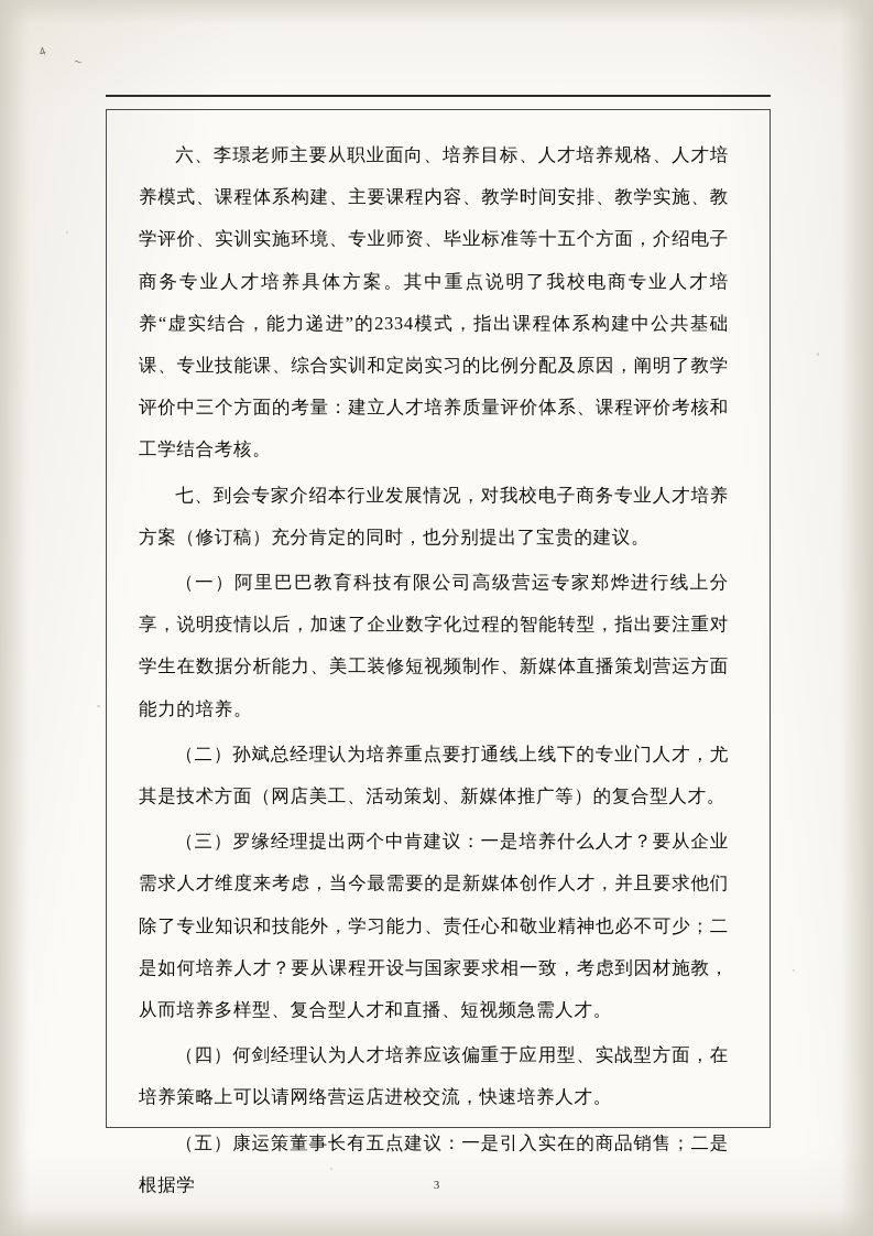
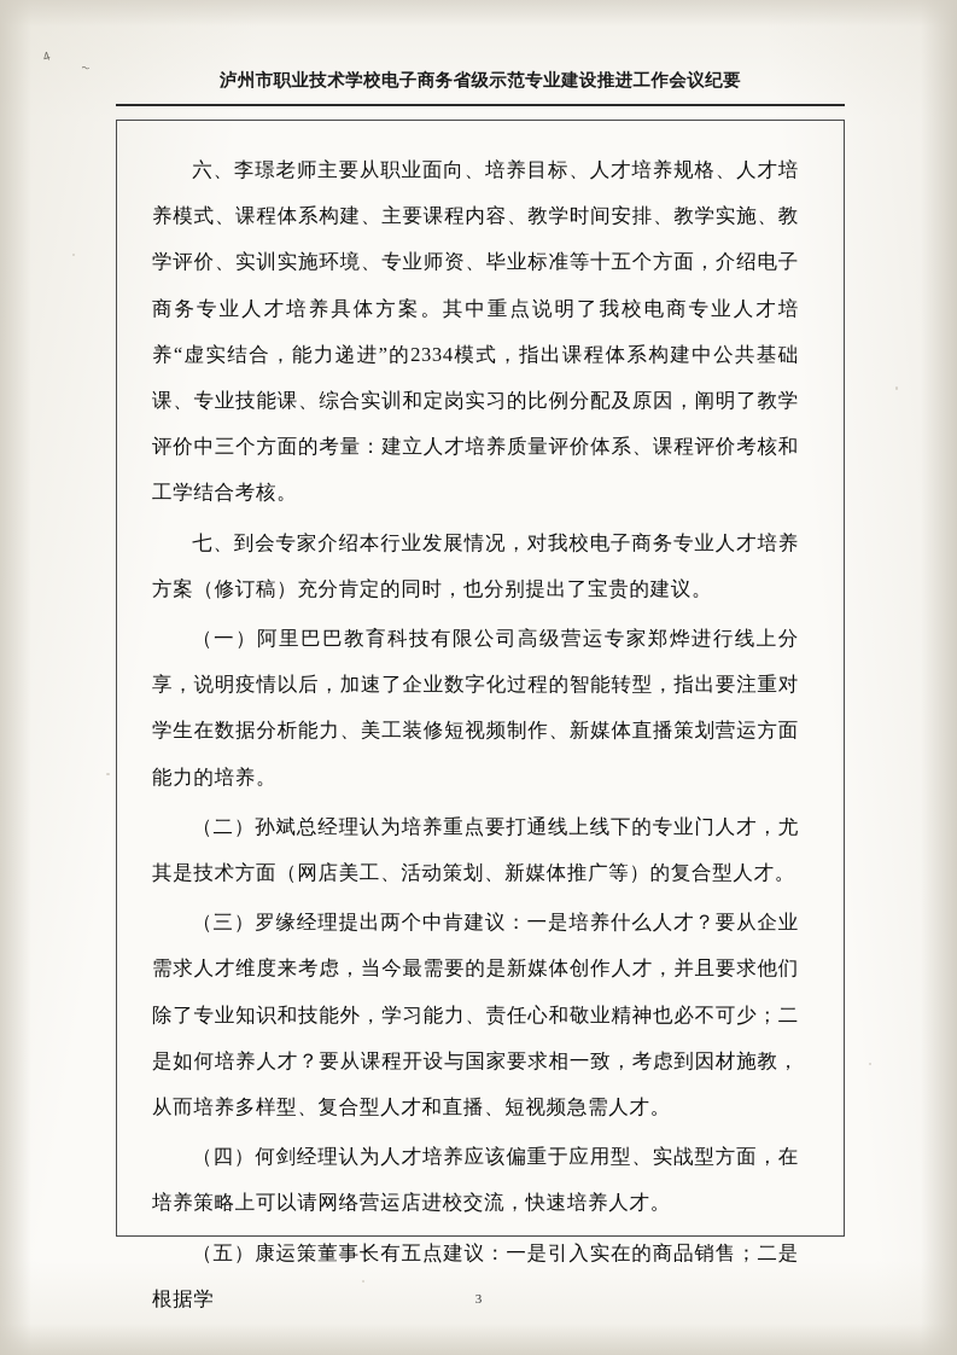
+ 泸州市职业技术学校电子商务省级示范专业建设推进工作会议纪要
  六、李璟老师主要从职业面向、培养目标、人才培养规格、人才培养模式、课程体系构建、主要课程内容、教学时间安排、教学实施、教学评价、实训实施环境、专业师资、毕业标准等十五个方面，介绍电子商务专业人才培养具体方案。其中重点说明了我校电商专业人才培养“虚实结合，能力递进”的2334模式，指出课程体系构建中公共基础课、专业技能课、综合实训和定岗实习的比例分配及原因，阐明了教学评价中三个方面的考量：建立人才培养质量评价体系、课程评价考核和工学结合考核。
  七、到会专家介绍本行业发展情况，对我校电子商务专业人才培养方案（修订稿）充分肯定的同时，也分别提出了宝贵的建议。
  （一）阿里巴巴教育科技有限公司高级营运专家郑烨进行线上分享，说明疫情以后，加速了企业数字化过程的智能转型，指出要注重对学生在数据分析能力、美工装修短视频制作、新媒体直播策划营运方面能力的培养。
  （二）孙斌总经理认为培养重点要打通线上线下的专业门人才，尤其是技术方面（网店美工、活动策划、新媒体推广等）的复合型人才。
  （三）罗缘经理提出两个中肯建议：一是培养什么人才？要从企业需求人才维度来考虑，当今最需要的是新媒体创作人才，并且要求他们除了专业知识和技能外，学习能力、责任心和敬业精神也必不可少；二是如何培养人才？要从课程开设与国家要求相一致，考虑到因材施教，从而培养多样型、复合型人才和直播、短视频急需人才。
  （四）何剑经理认为人才培养应该偏重于应用型、实战型方面，在培养策略上可以请网络营运店进校交流，快速培养人才。
  （五）康运策董事长有五点建议：一是引入实在的商品销售；二是根据学
  3
